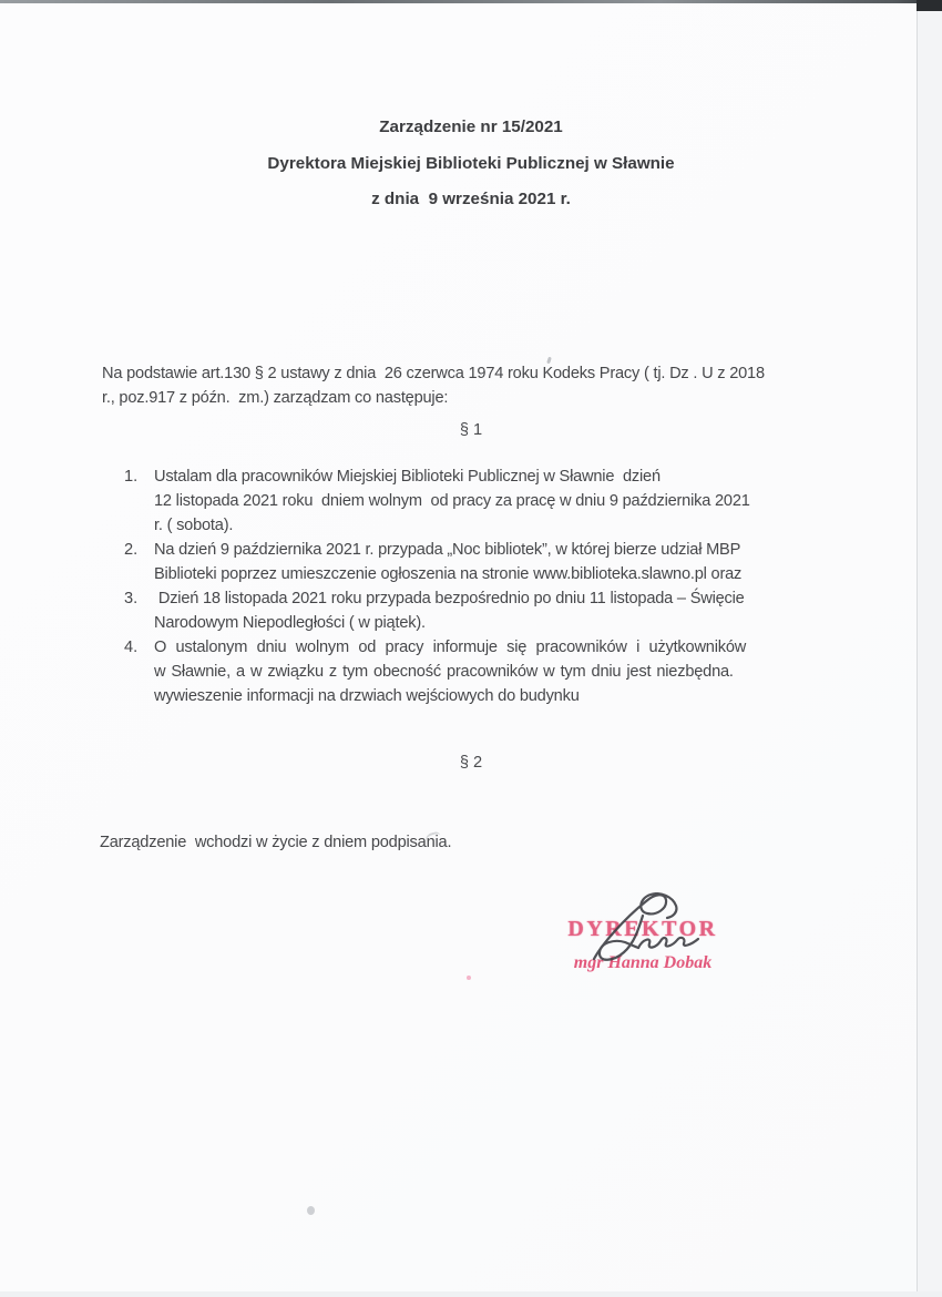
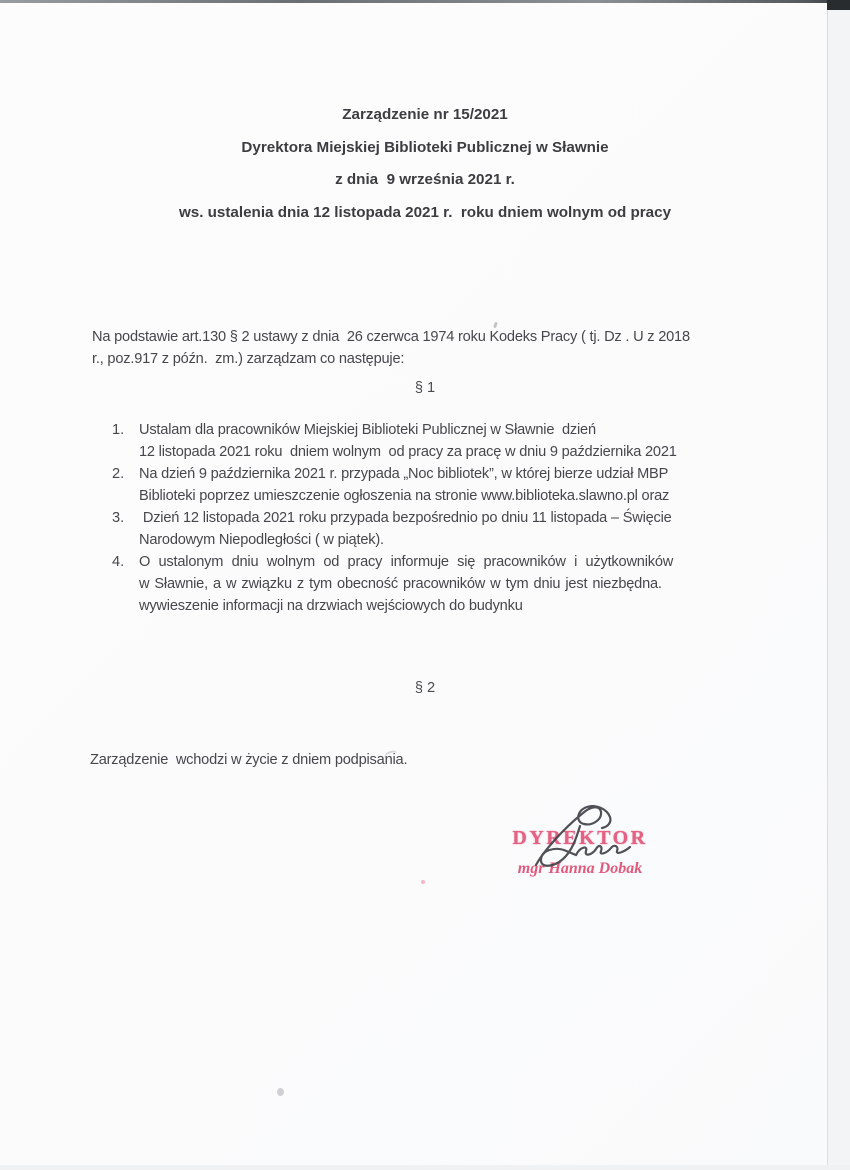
  Zarządzenie nr 15/2021
  Dyrektora Miejskiej Biblioteki Publicznej w Sławnie
  z dnia 9 września 2021 r.
+ ws. ustalenia dnia 12 listopada 2021 r. roku dniem wolnym od pracy
  Na podstawie art.130 § 2 ustawy z dnia 26 czerwca 1974 roku Kodeks Pracy ( tj. Dz . U z 2018
  r., poz.917 z późn. zm.) zarządzam co następuje:
  § 1
  1.
  Ustalam dla pracowników Miejskiej Biblioteki Publicznej w Sławnie dzień
  12 listopada 2021 roku dniem wolnym od pracy za pracę w dniu 9 października 2021
- r. ( sobota).
  2.
  Na dzień 9 października 2021 r. przypada „Noc bibliotek”, w której bierze udział MBP
  Biblioteki poprzez umieszczenie ogłoszenia na stronie www.biblioteka.slawno.pl oraz
  3.
- Dzień 18 listopada 2021 roku przypada bezpośrednio po dniu 11 listopada – Święcie
+ Dzień 12 listopada 2021 roku przypada bezpośrednio po dniu 11 listopada – Święcie
  Narodowym Niepodległości ( w piątek).
  4.
  O ustalonym dniu wolnym od pracy informuje się pracowników i użytkowników
  w Sławnie, a w związku z tym obecność pracowników w tym dniu jest niezbędna.
  wywieszenie informacji na drzwiach wejściowych do budynku
  § 2
  Zarządzenie wchodzi w życie z dniem podpisania.
  DYREKTOR
  mgr Hanna Dobak
